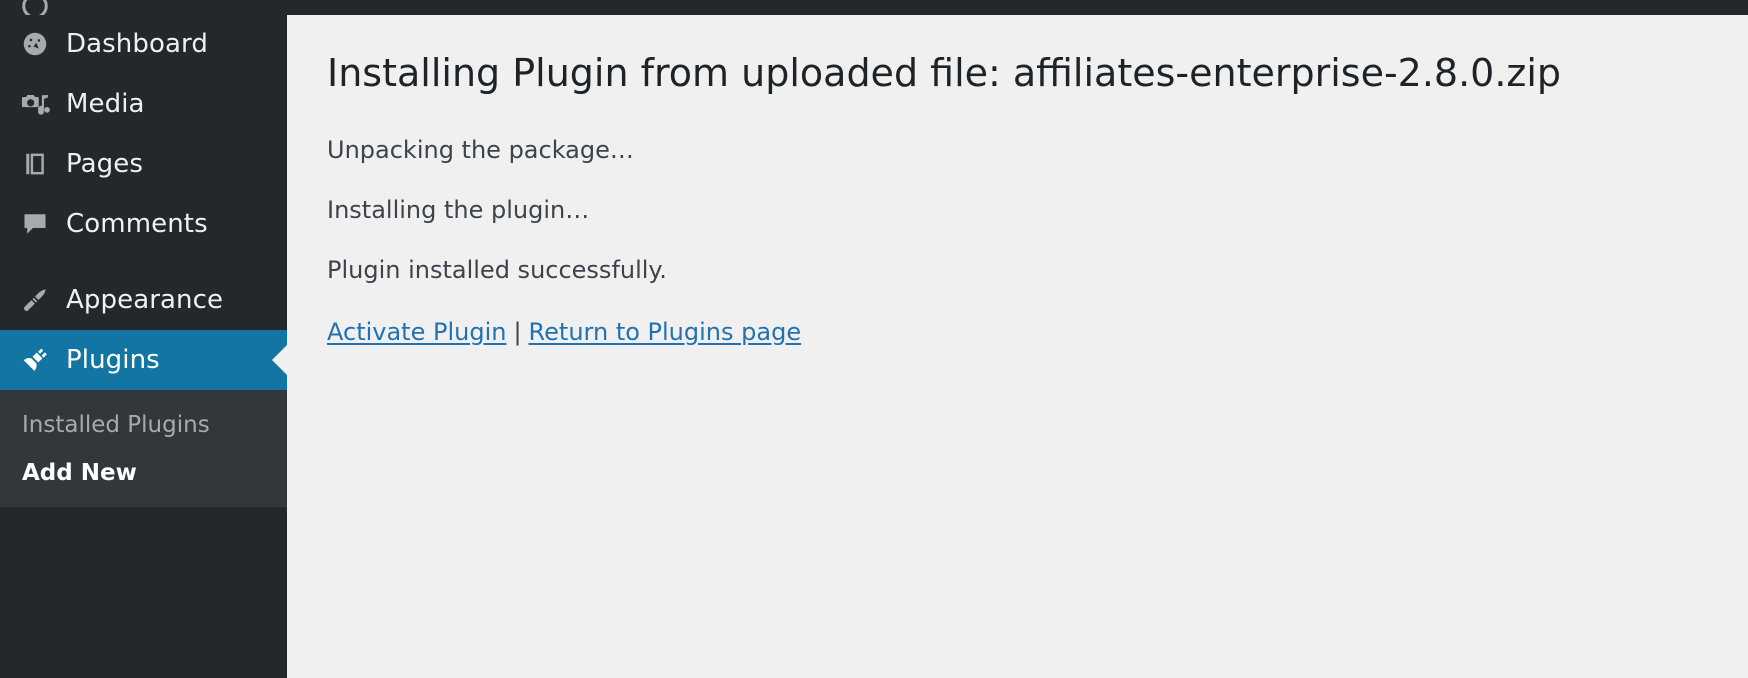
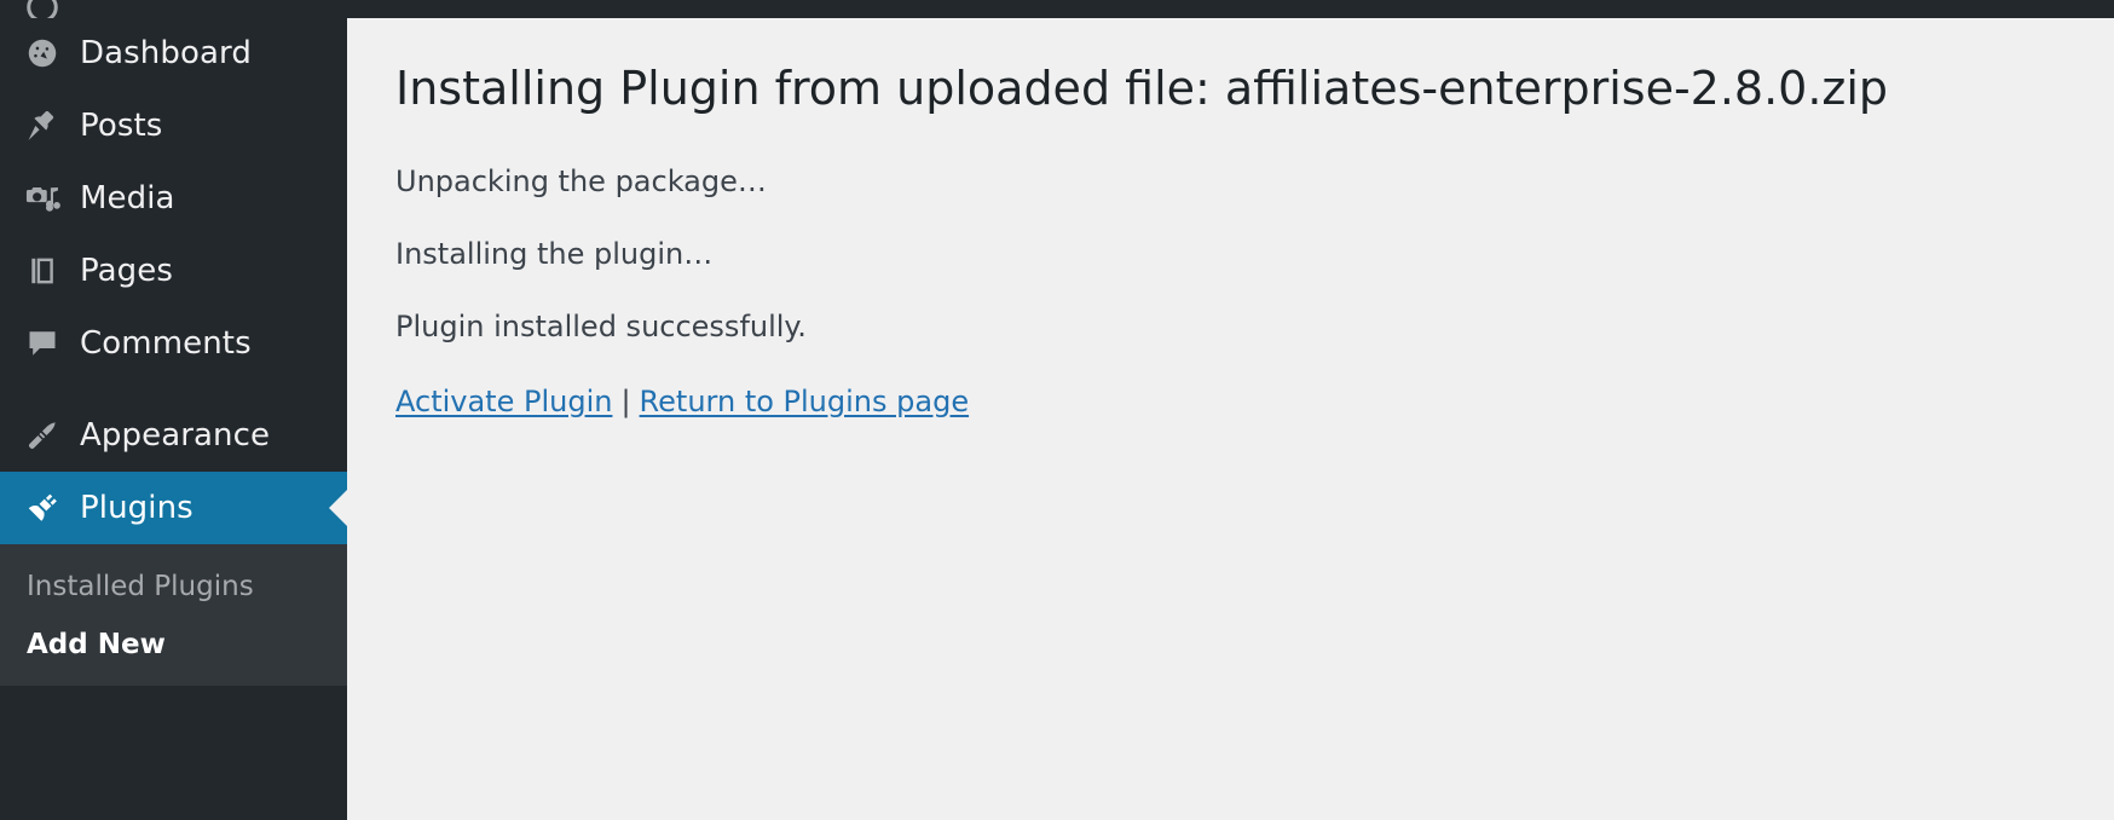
  Dashboard
+ Posts
  Media
  Pages
  Comments
  Appearance
  Plugins
  Installed Plugins
  Add New
  Installing Plugin from uploaded file: affiliates-enterprise-2.8.0.zip
  Unpacking the package…
  Installing the plugin…
  Plugin installed successfully.
  Activate Plugin | Return to Plugins page
